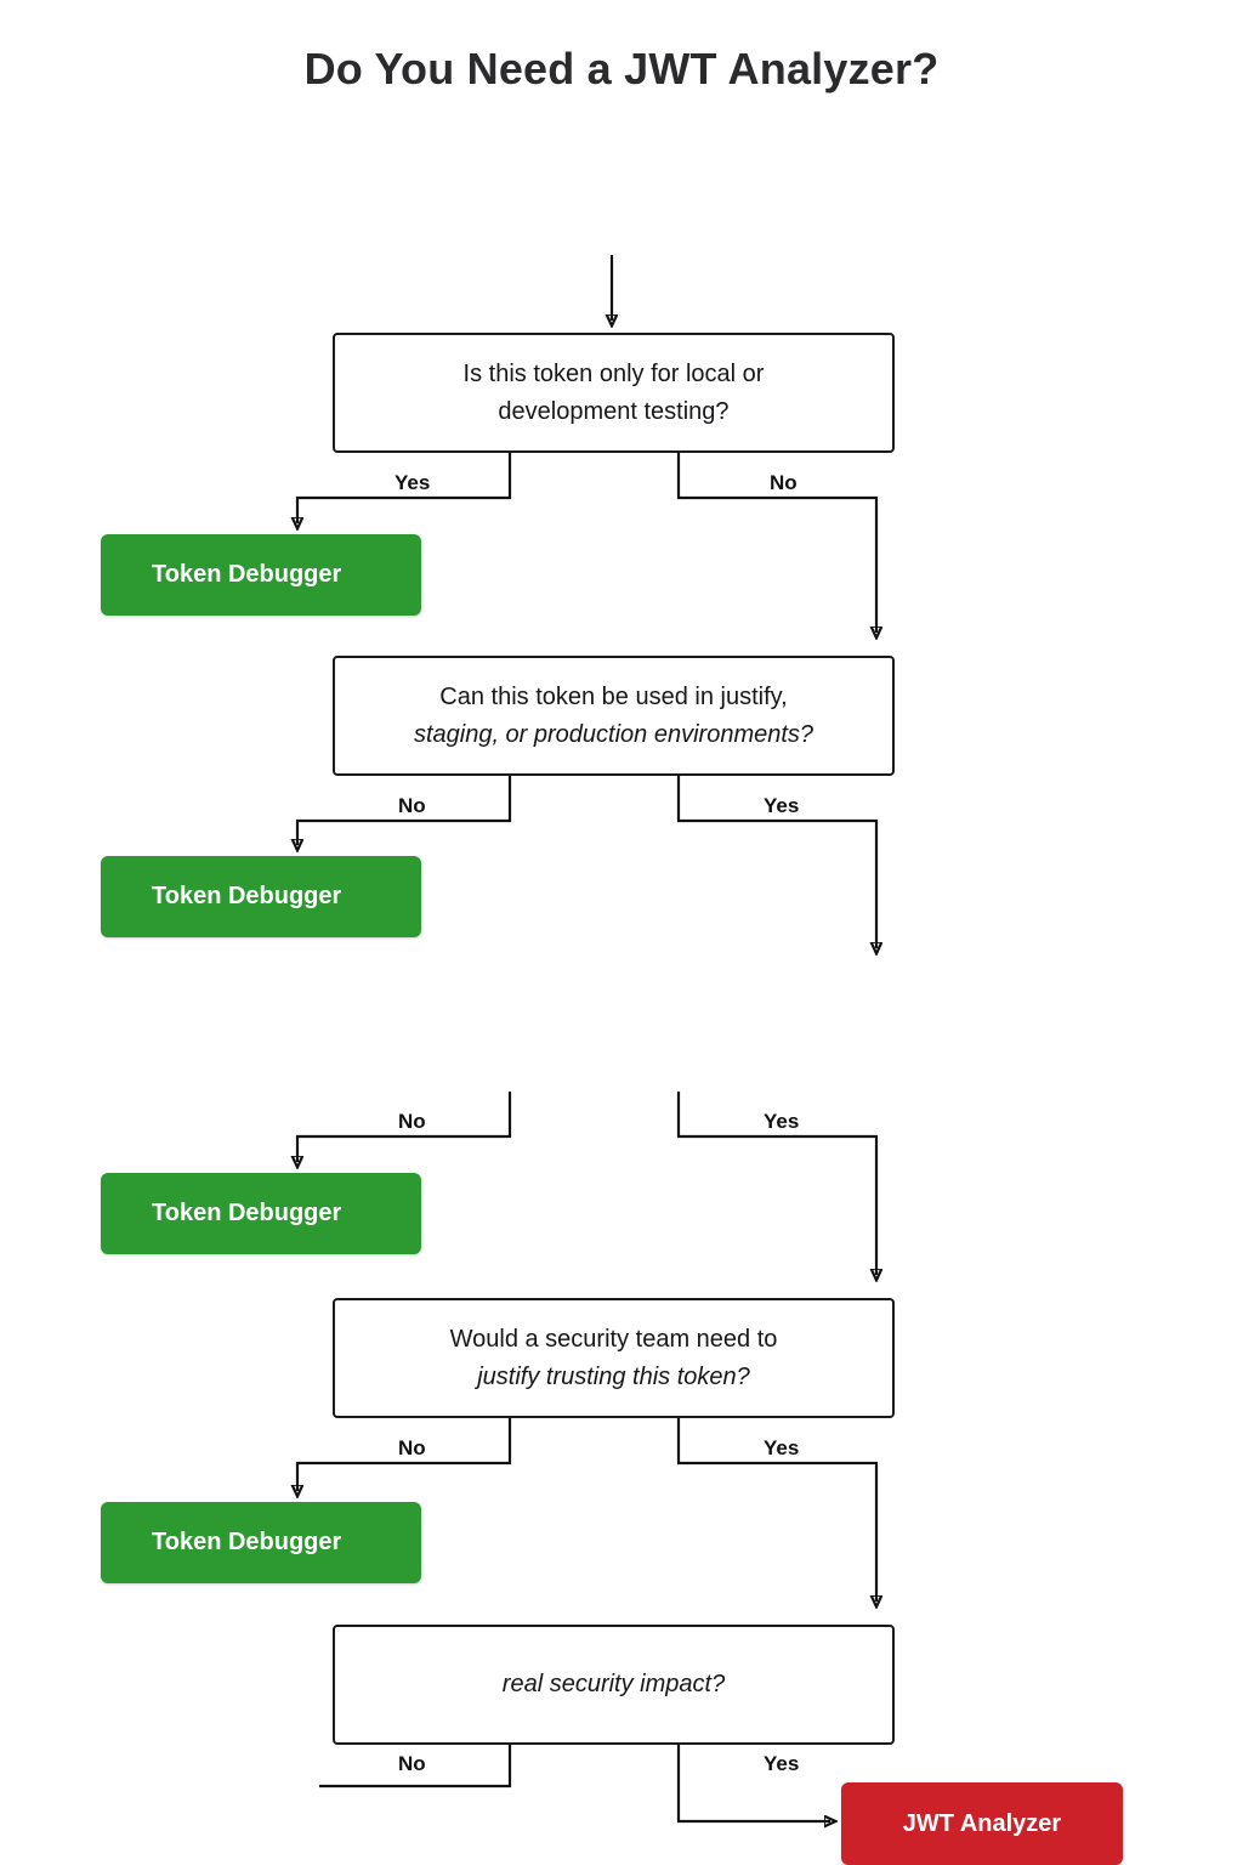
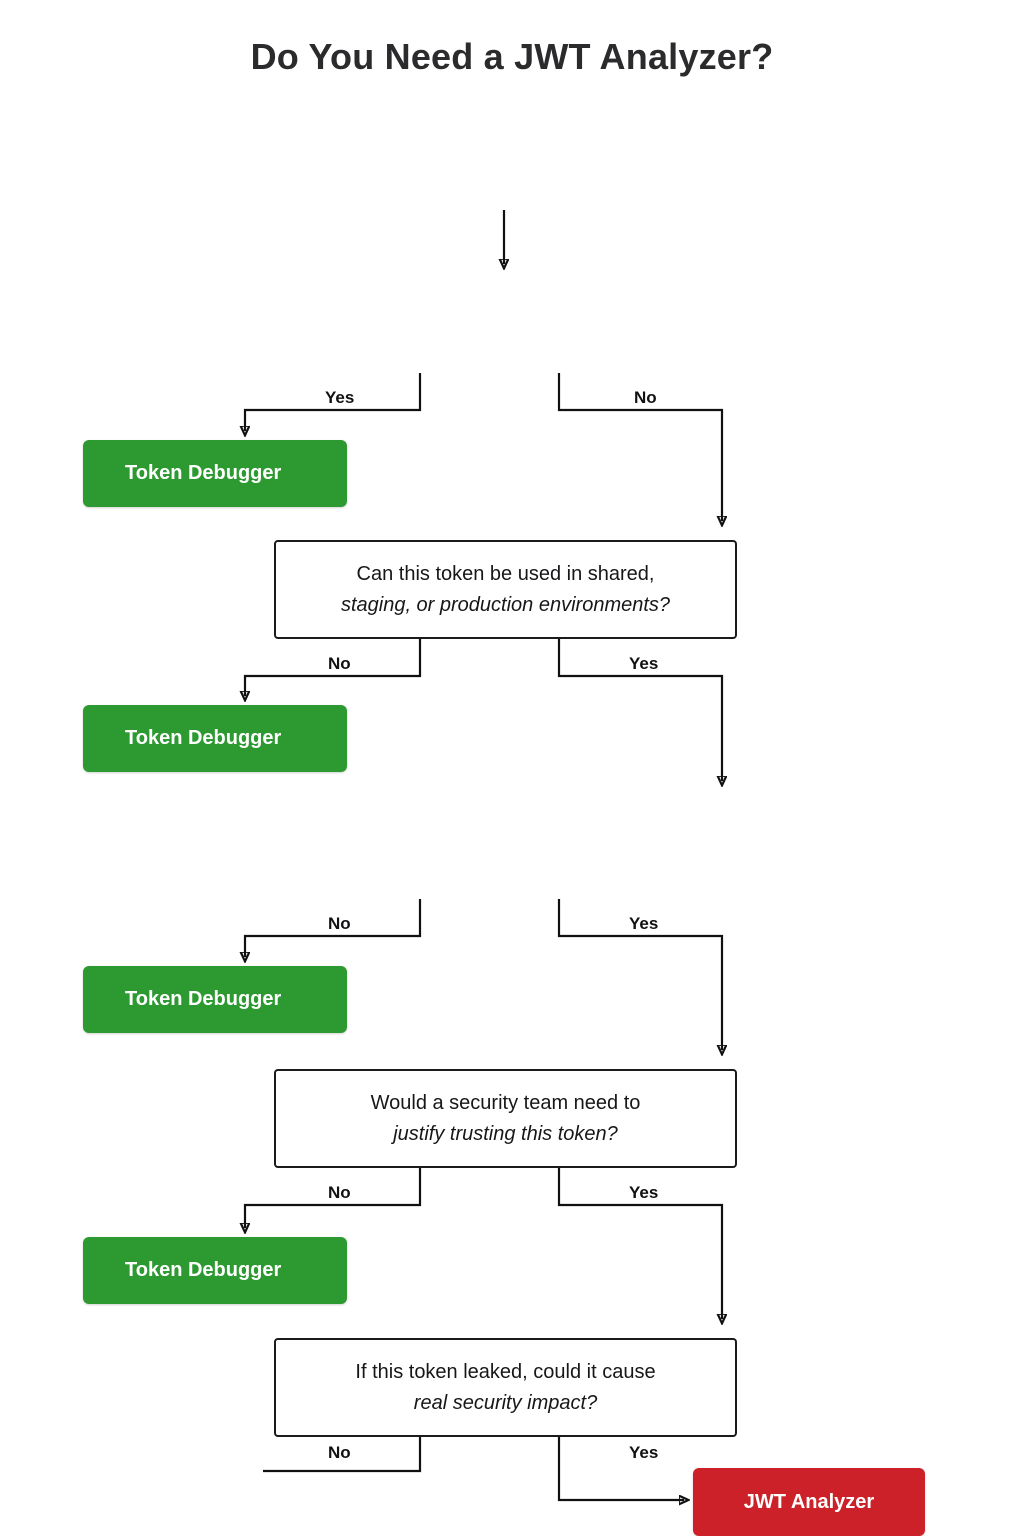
  Do You Need a JWT Analyzer?
- Is this token only for local or
- development testing?
  Token Debugger
- Can this token be used in justify,
+ Can this token be used in shared,
  staging, or production environments?
  Token Debugger
  Token Debugger
  Would a security team need to
  justify trusting this token?
  Token Debugger
+ If this token leaked, could it cause
  real security impact?
  JWT Analyzer
  Yes
  No
  No
  Yes
  No
  Yes
  No
  Yes
  No
  Yes
